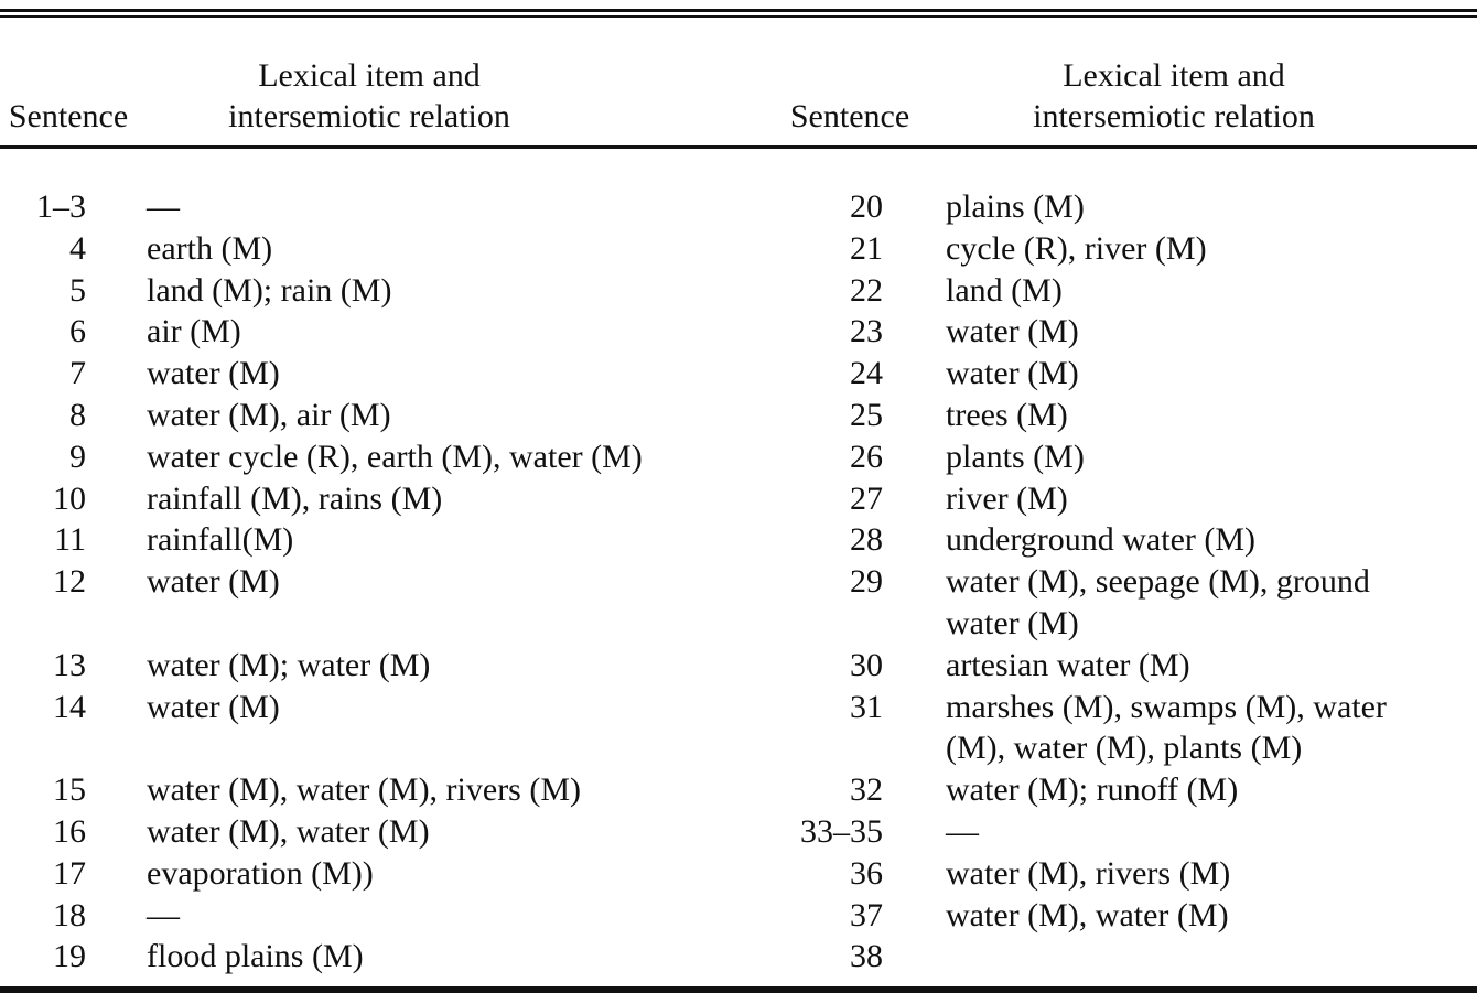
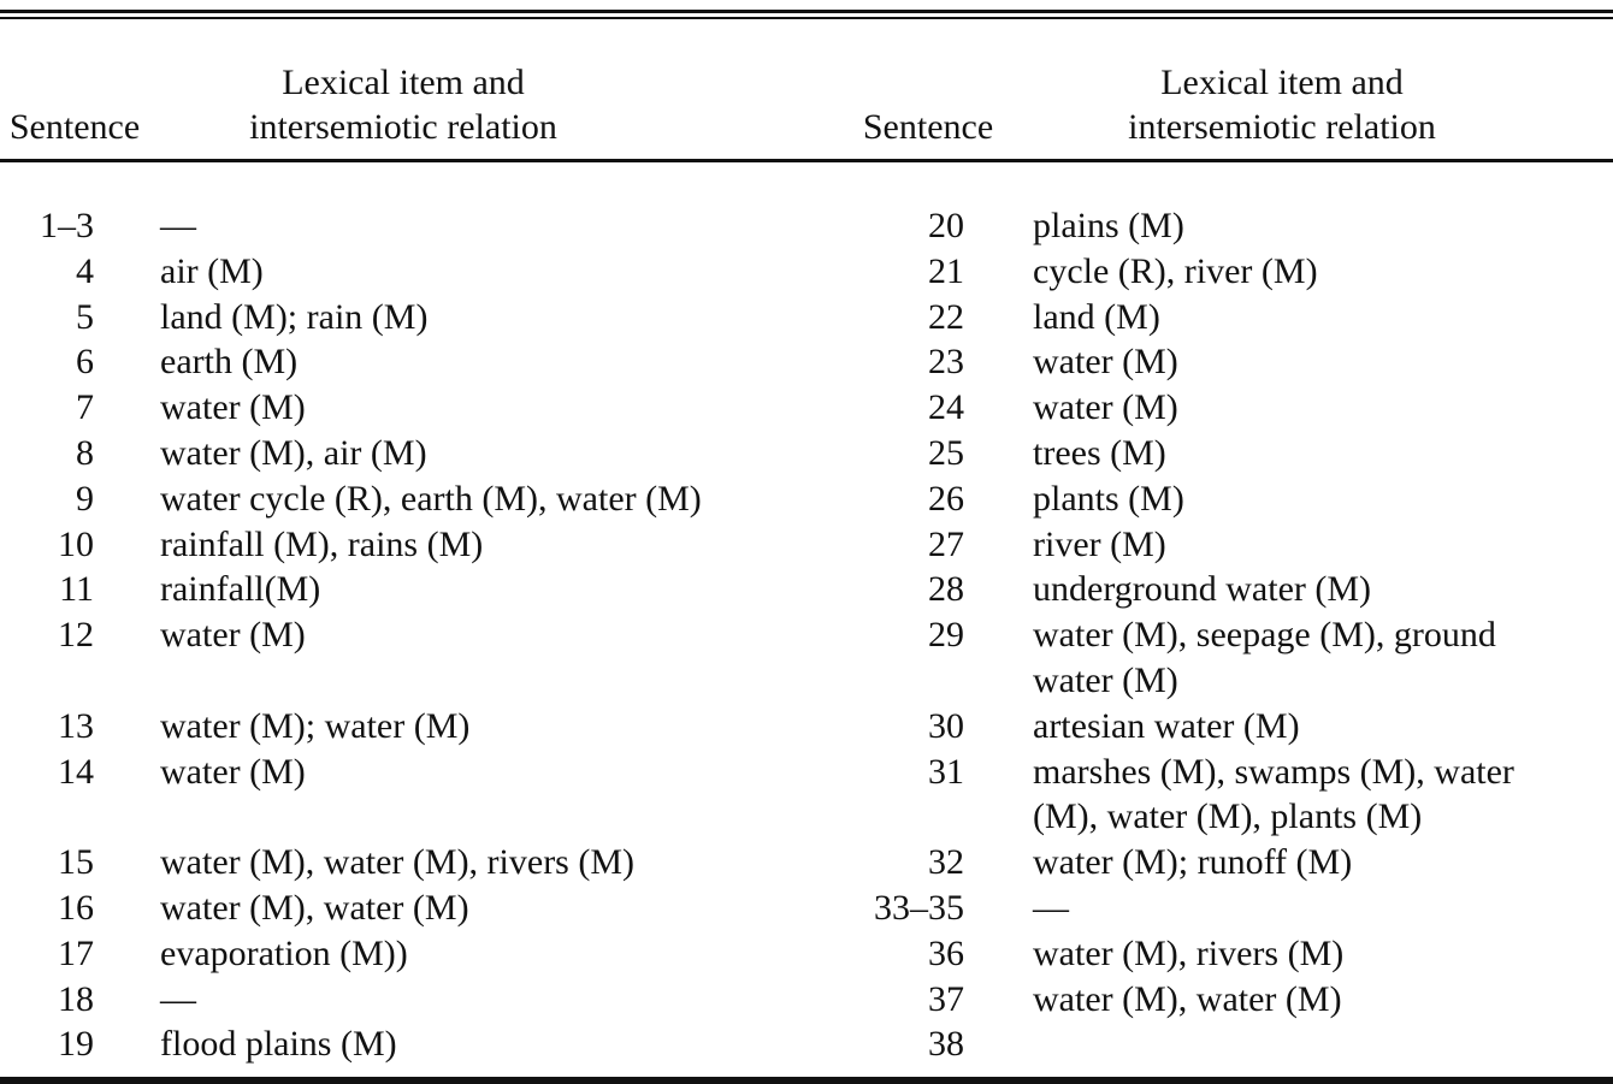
  Sentence
  Lexical item and
  intersemiotic relation
  Sentence
  Lexical item and
  intersemiotic relation
  1–3
  —
  4
- earth (M)
+ air (M)
  5
  land (M); rain (M)
  6
- air (M)
+ earth (M)
  7
  water (M)
  8
  water (M), air (M)
  9
  water cycle (R), earth (M), water (M)
  10
  rainfall (M), rains (M)
  11
  rainfall(M)
  12
  water (M)
  13
  water (M); water (M)
  14
  water (M)
  15
  water (M), water (M), rivers (M)
  16
  water (M), water (M)
  17
  evaporation (M))
  18
  —
  19
  flood plains (M)
  20
  plains (M)
  21
  cycle (R), river (M)
  22
  land (M)
  23
  water (M)
  24
  water (M)
  25
  trees (M)
  26
  plants (M)
  27
  river (M)
  28
  underground water (M)
  29
  water (M), seepage (M), ground
  water (M)
  30
  artesian water (M)
  31
  marshes (M), swamps (M), water
  (M), water (M), plants (M)
  32
  water (M); runoff (M)
  33–35
  —
  36
  water (M), rivers (M)
  37
  water (M), water (M)
  38
